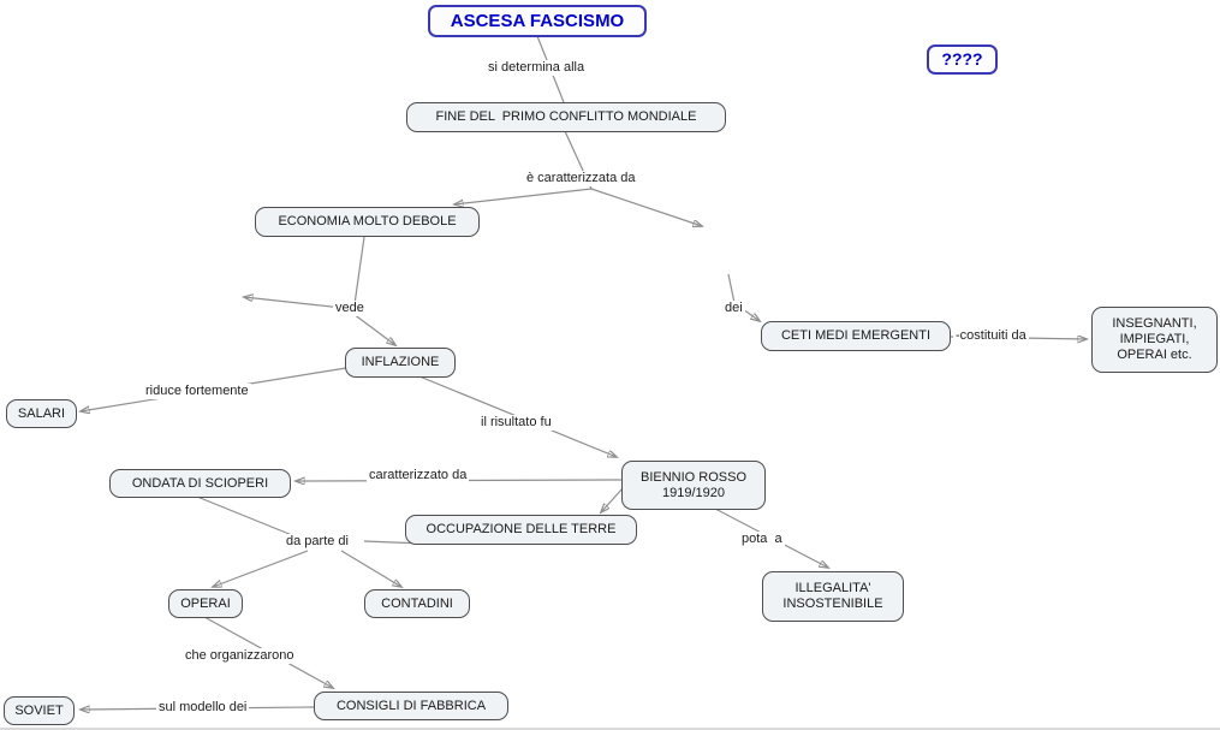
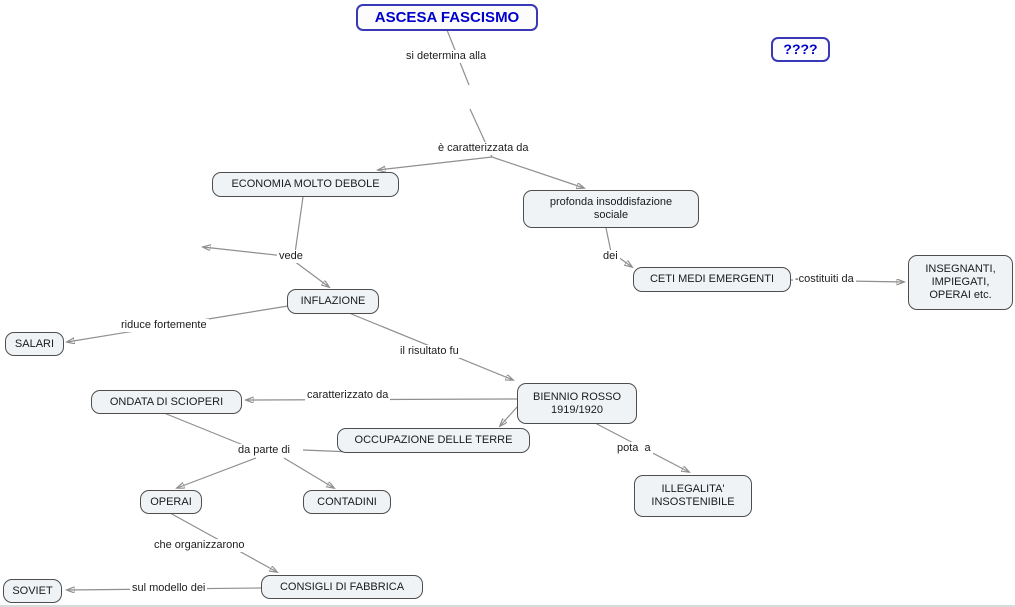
  ASCESA FASCISMO
  ????
- FINE DEL PRIMO CONFLITTO MONDIALE
  ECONOMIA MOLTO DEBOLE
+ profonda insoddisfazione
+ sociale
  CETI MEDI EMERGENTI
  INSEGNANTI,
  IMPIEGATI,
  OPERAI etc.
  INFLAZIONE
  SALARI
  BIENNIO ROSSO
  1919/1920
  ONDATA DI SCIOPERI
  OCCUPAZIONE DELLE TERRE
  ILLEGALITA'
  INSOSTENIBILE
  OPERAI
  CONTADINI
  CONSIGLI DI FABBRICA
  SOVIET
  si determina alla
  è caratterizzata da
  vede
  dei
  -costituiti da
  riduce fortemente
  il risultato fu
  caratterizzato da
  pota a
  da parte di
  che organizzarono
  sul modello dei
